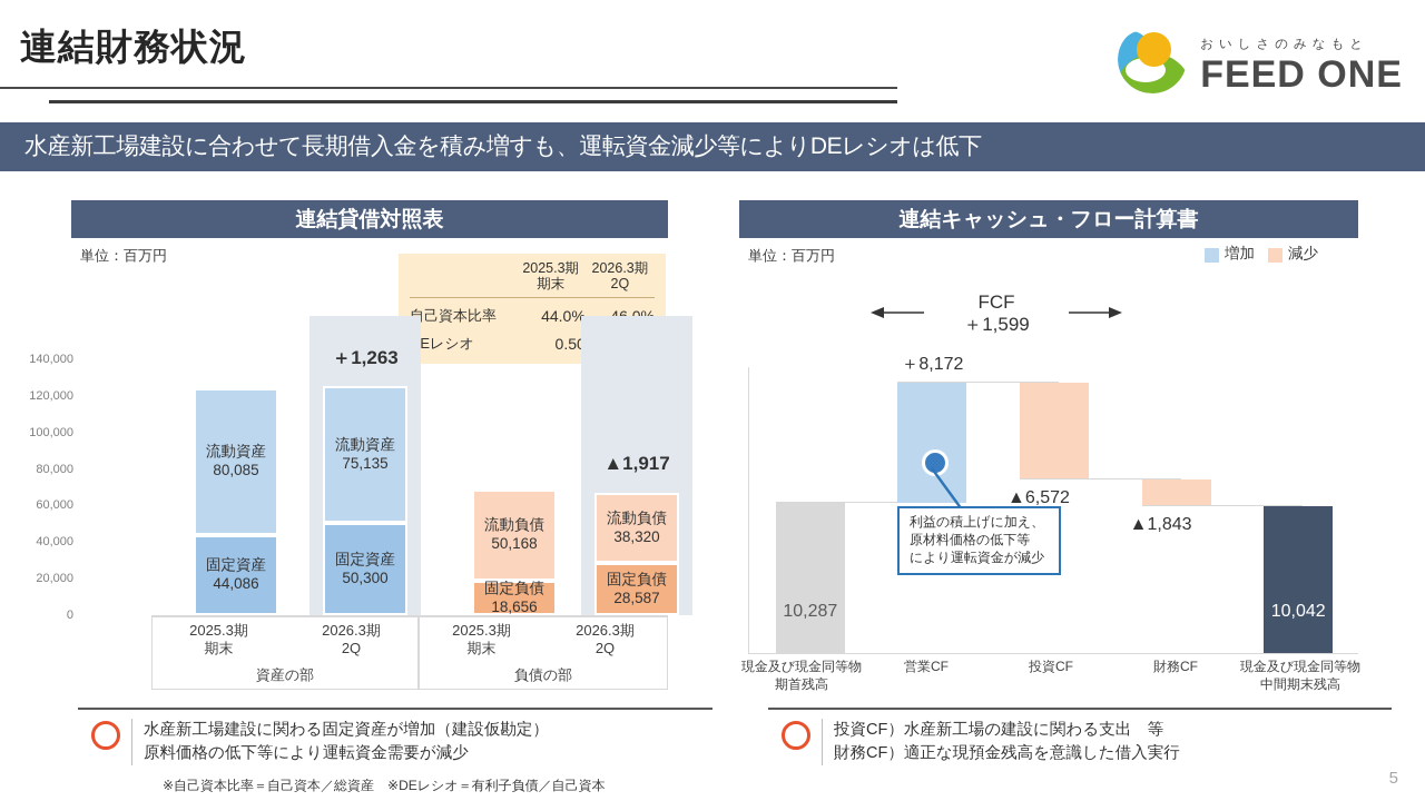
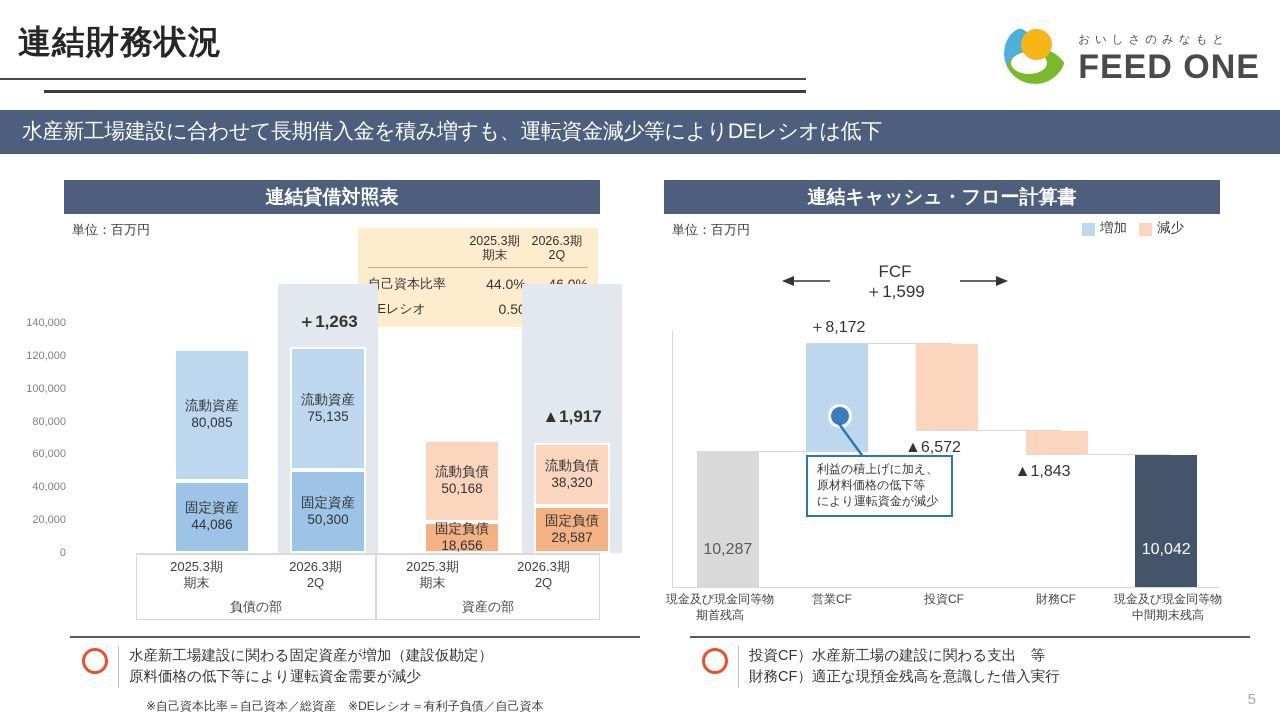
  連結財務状況
  おいしさのみなもと
  FEED ONE
  水産新工場建設に合わせて長期借入金を積み増すも、運転資金減少等によりDEレシオは低下
  連結貸借対照表
  単位：百万円
  	2025.3期 期末	2026.3期 2Q
  0
  20,000
  40,000
  60,000
  80,000
  100,000
  120,000
  140,000
  固定資産
  44,086
  流動資産
  80,085
  固定資産
  50,300
  流動資産
  75,135
  ＋1,263
  固定負債
  18,656
  流動負債
  50,168
  固定負債
  28,587
  流動負債
  38,320
  ▲1,917
  2025.3期
  期末
  2026.3期
  2Q
- 資産の部
+ 負債の部
  2025.3期
  期末
  2026.3期
  2Q
- 負債の部
+ 資産の部
  連結キャッシュ・フロー計算書
  単位：百万円
  増加
  減少
  FCF
  ＋1,599
  10,287
  ＋8,172
  ▲6,572
  ▲1,843
  10,042
  現金及び現金同等物
  期首残高
  営業CF
  投資CF
  財務CF
  現金及び現金同等物
  中間期末残高
  利益の積上げに加え、
  原材料価格の低下等
  により運転資金が減少
  水産新工場建設に関わる固定資産が増加（建設仮勘定）
  原料価格の低下等により運転資金需要が減少
  ※自己資本比率＝自己資本／総資産 ※DEレシオ＝有利子負債／自己資本
  投資CF）水産新工場の建設に関わる支出 等
  財務CF）適正な現預金残高を意識した借入実行
  5
